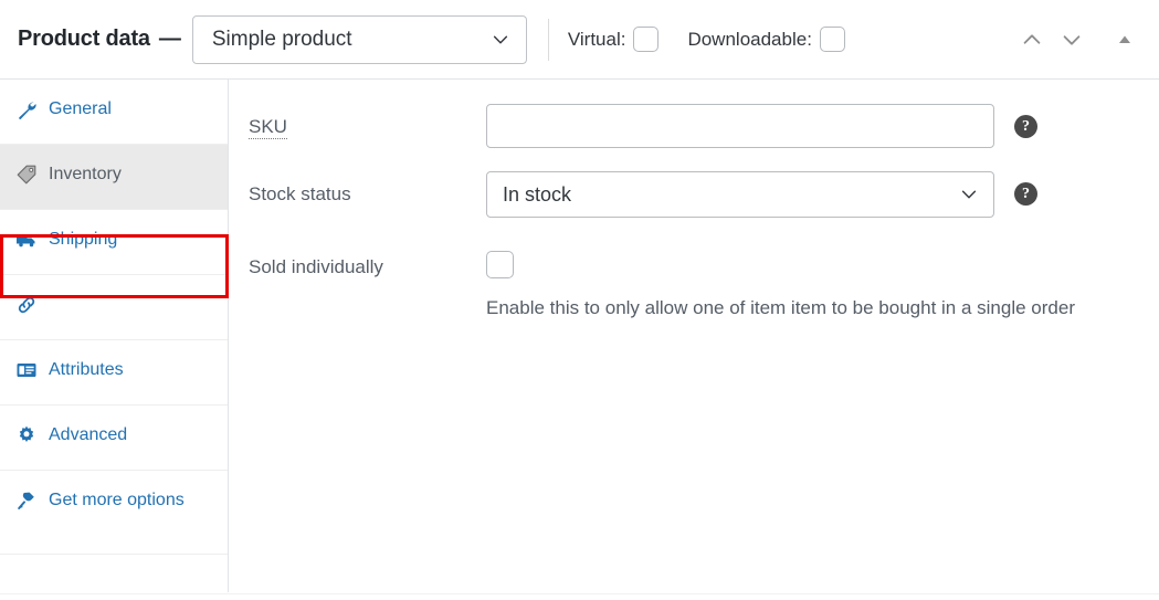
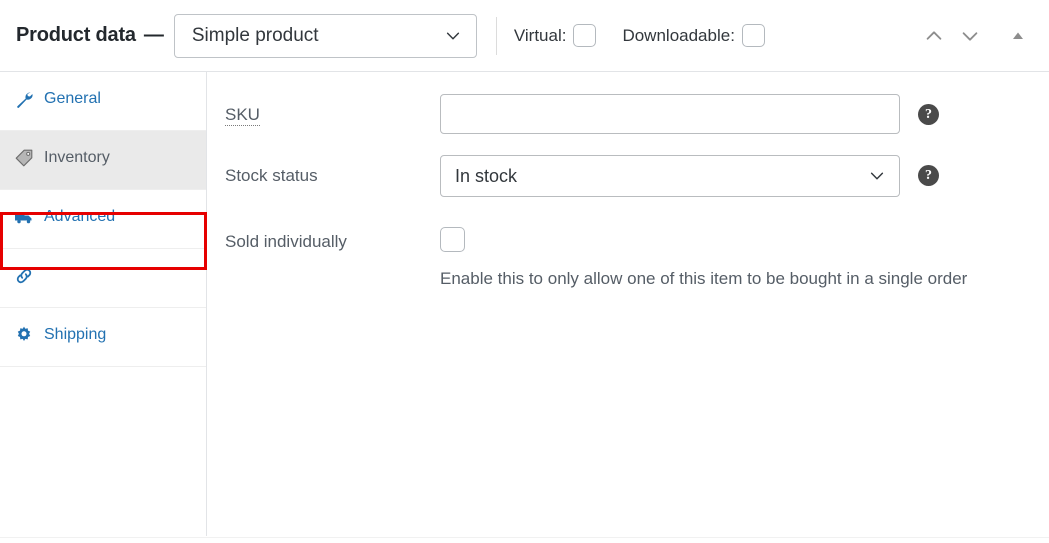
  Product data
  —
  Simple product
  Virtual:
  Downloadable:
  General
  Inventory
- Shipping
+ Advanced
- Attributes
- Advanced
+ Shipping
- Get more options
  SKU
  ?
  Stock status
  In stock
  ?
  Sold individually
- Enable this to only allow one of item item to be bought in a single order
+ Enable this to only allow one of this item to be bought in a single order
